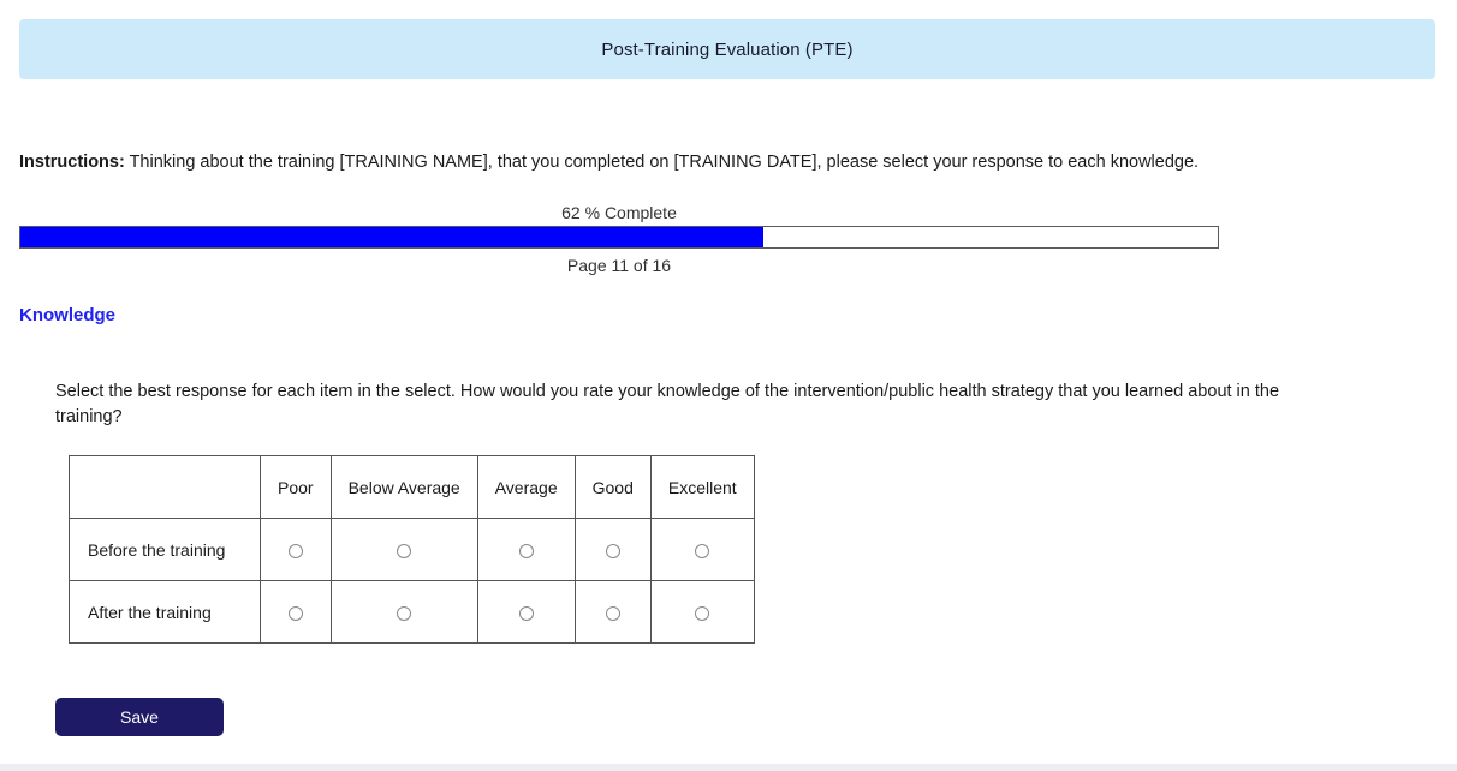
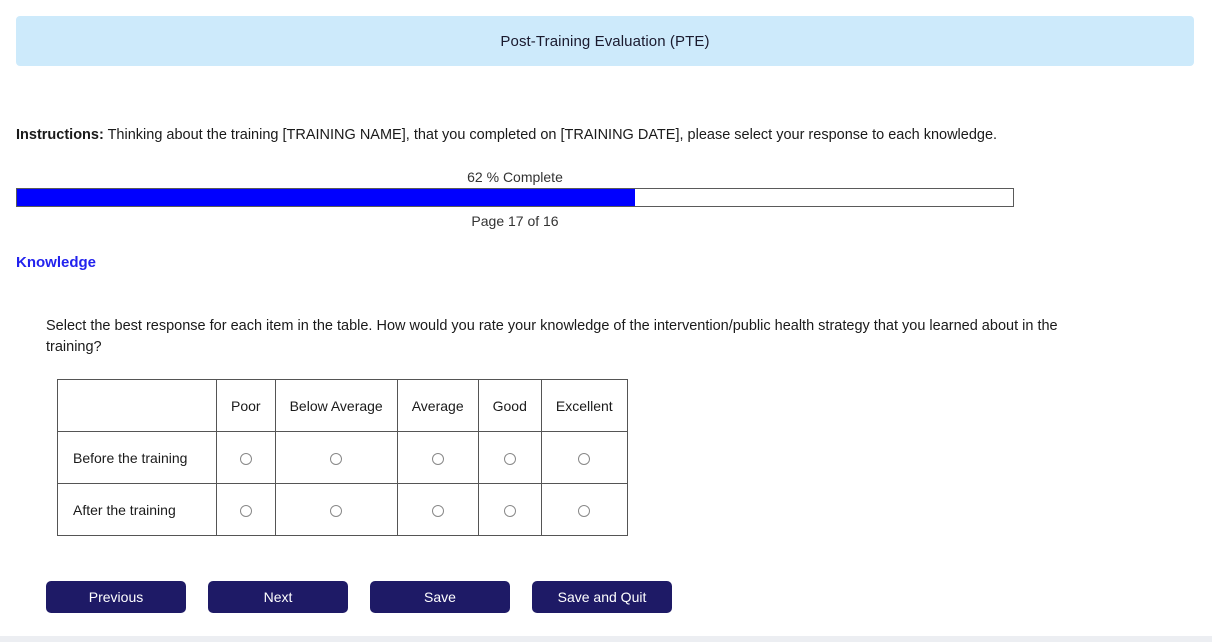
  Post-Training Evaluation (PTE)
  Instructions: Thinking about the training [TRAINING NAME], that you completed on [TRAINING DATE], please select your response to each knowledge.
  62 % Complete
- Page 11 of 16
+ Page 17 of 16
  Knowledge
- Select the best response for each item in the select. How would you rate your knowledge of the intervention/public health strategy that you learned about in the training?
+ Select the best response for each item in the table. How would you rate your knowledge of the intervention/public health strategy that you learned about in the training?
  	Poor	Below Average	Average	Good	Excellent
  Before the training
  After the training
+ Previous
+ Next
  Save
+ Save and Quit
